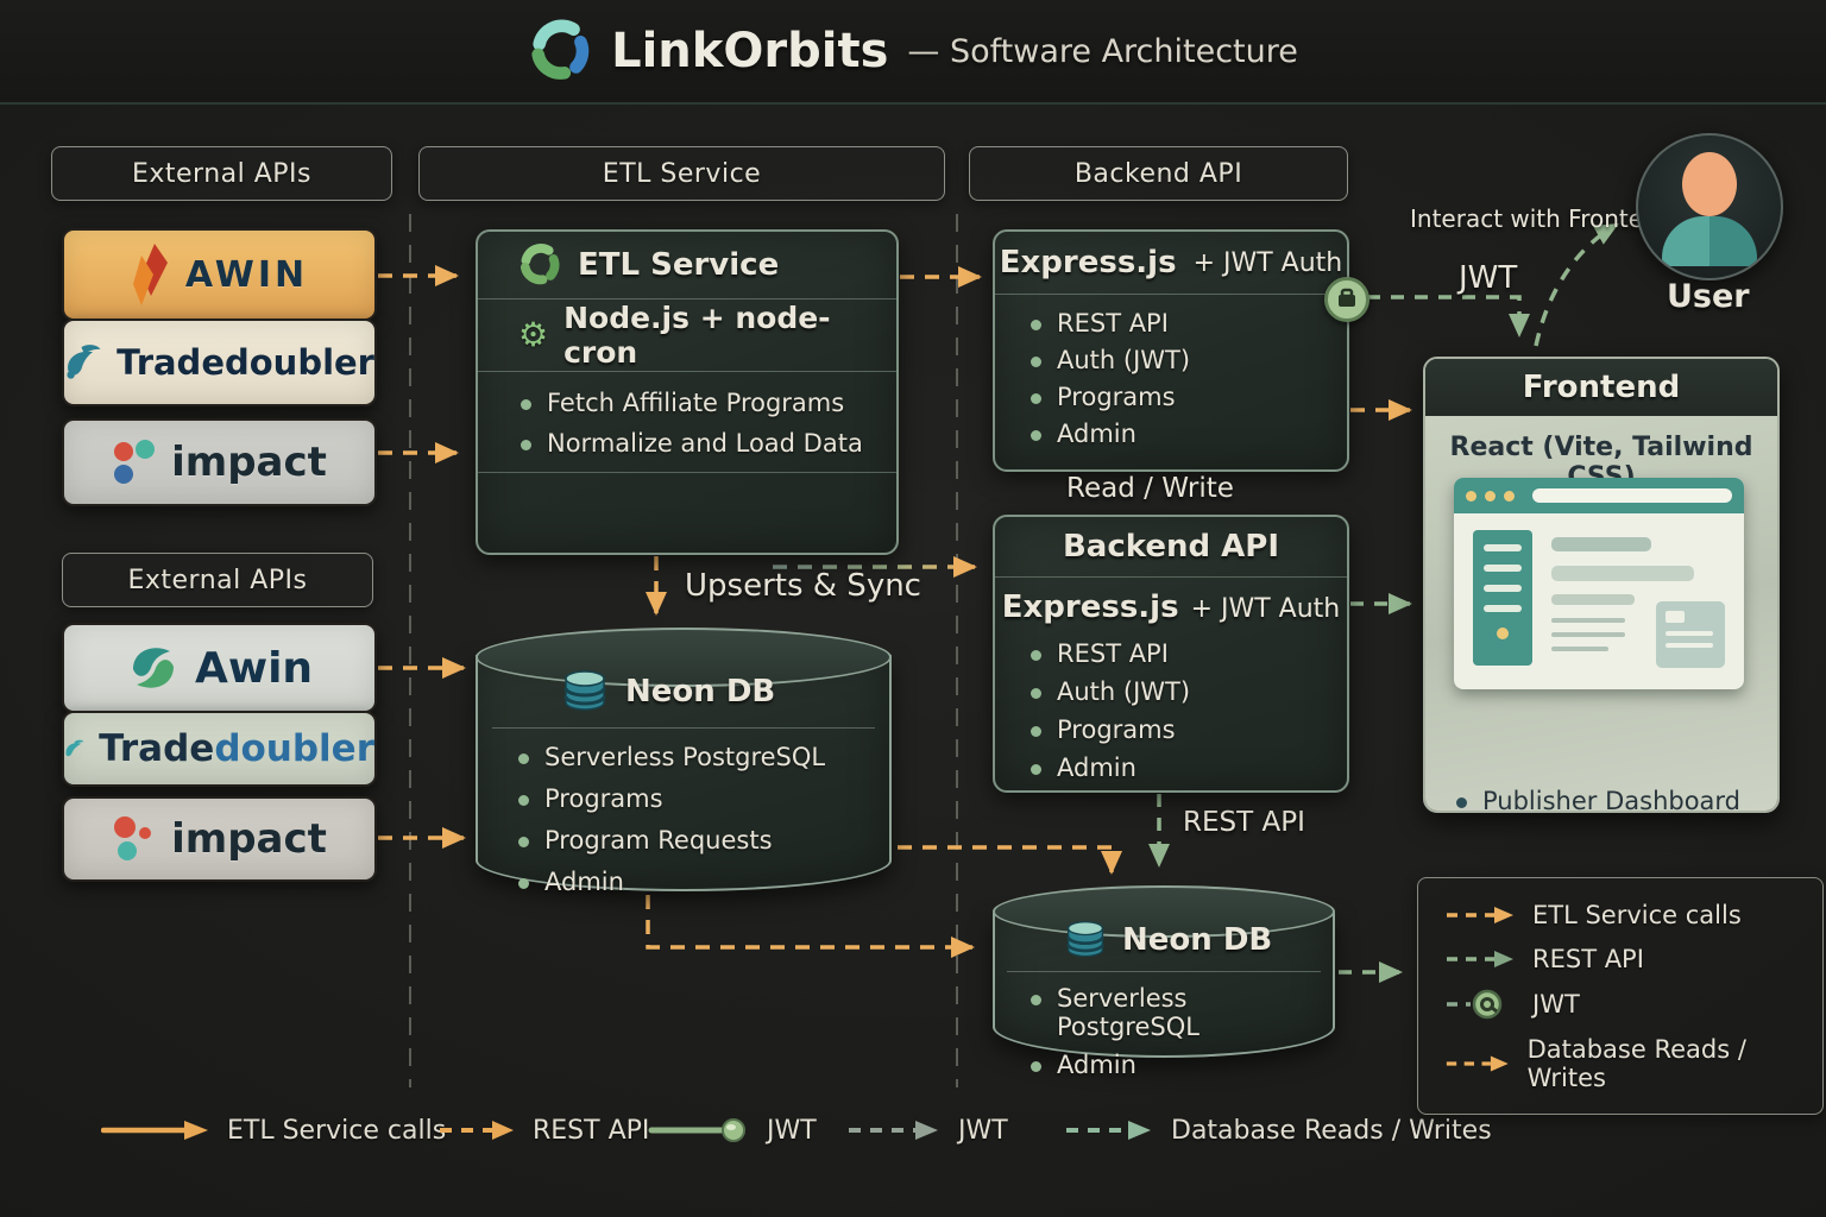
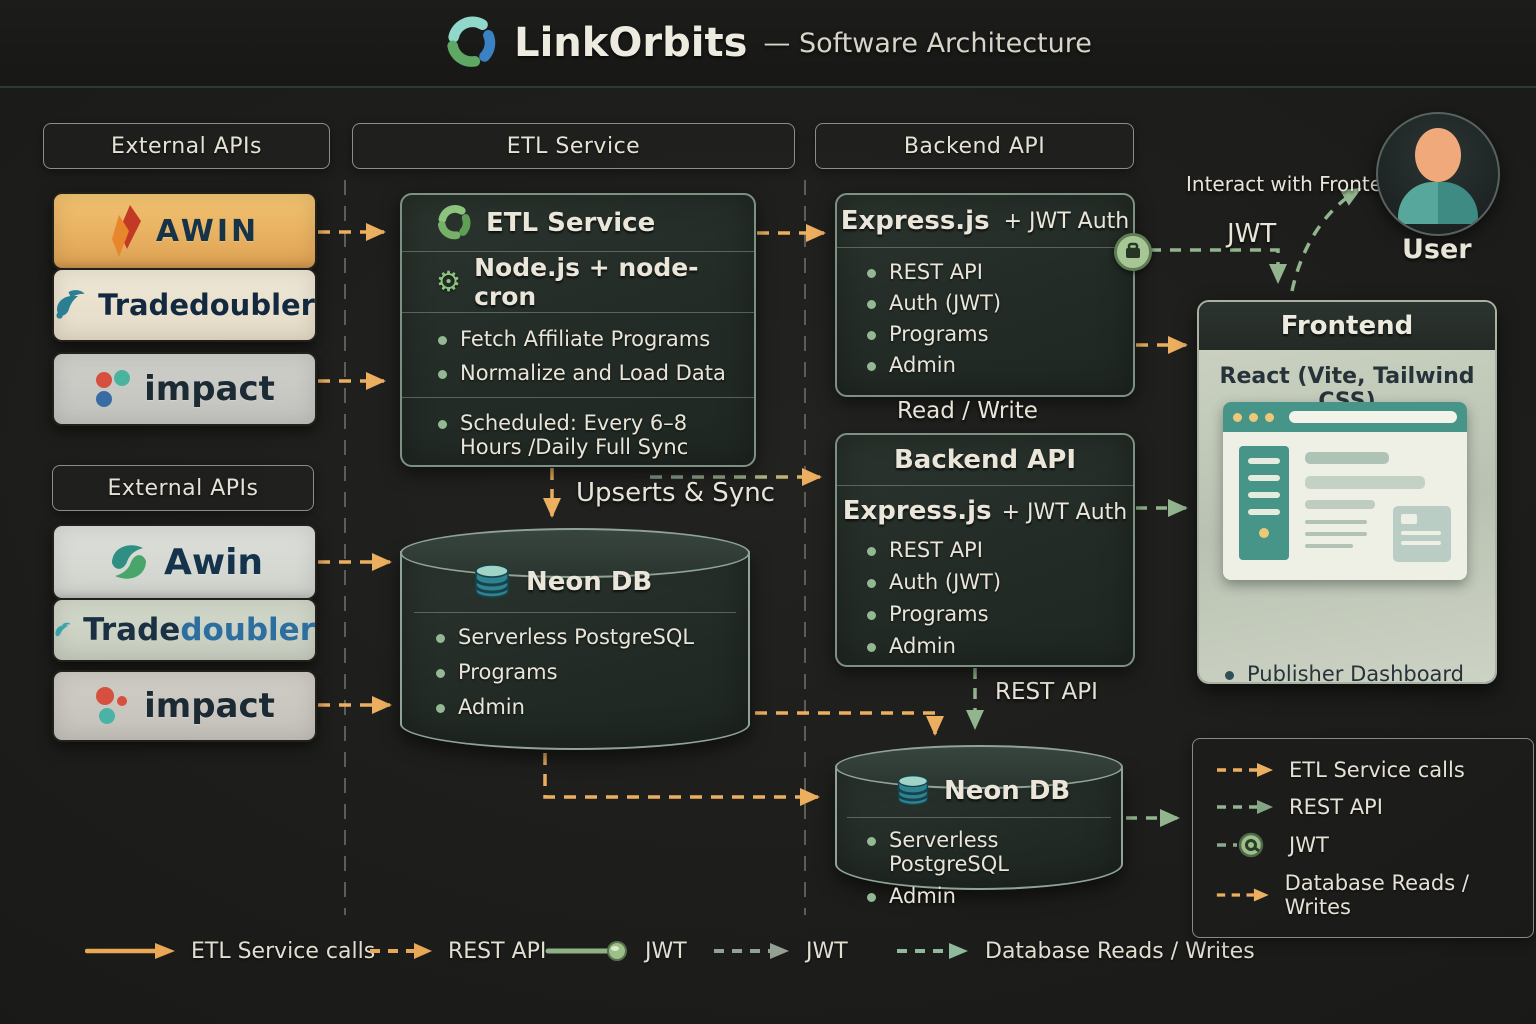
  LinkOrbits
  — Software Architecture
  External APIs
  ETL Service
  Backend API
  AWIN
  Tradedoubler
  impact
  External APIs
  Awin
  Tradedoubler
  impact
  ETL Service
  ⚙
  Node.js + node-cron
  Fetch Affiliate Programs
  Normalize and Load Data
+ Scheduled: Every 6–8 Hours /Daily Full Sync
  Express.js
  + JWT Auth
  REST API
  Auth (JWT)
  Programs
  Admin
  Read / Write
  Upserts & Sync
  REST API
  JWT
  Interact with Front
  Backend API
  Express.js
  + JWT Auth
  REST API
  Auth (JWT)
  Programs
  Admin
  Neon DB
  Serverless PostgreSQL
  Programs
- Program Requests
  Admin
  Neon DB
  Serverless PostgreSQL
  Admin
  Frontend
  React (Vite, Tailwind
  Publisher Dashboard
  User
  ETL Service calls
  REST API
  JWT
  Database Reads / Writes
  ETL Service calls
  REST API
  JWT
  JWT
  Database Reads / Writes
